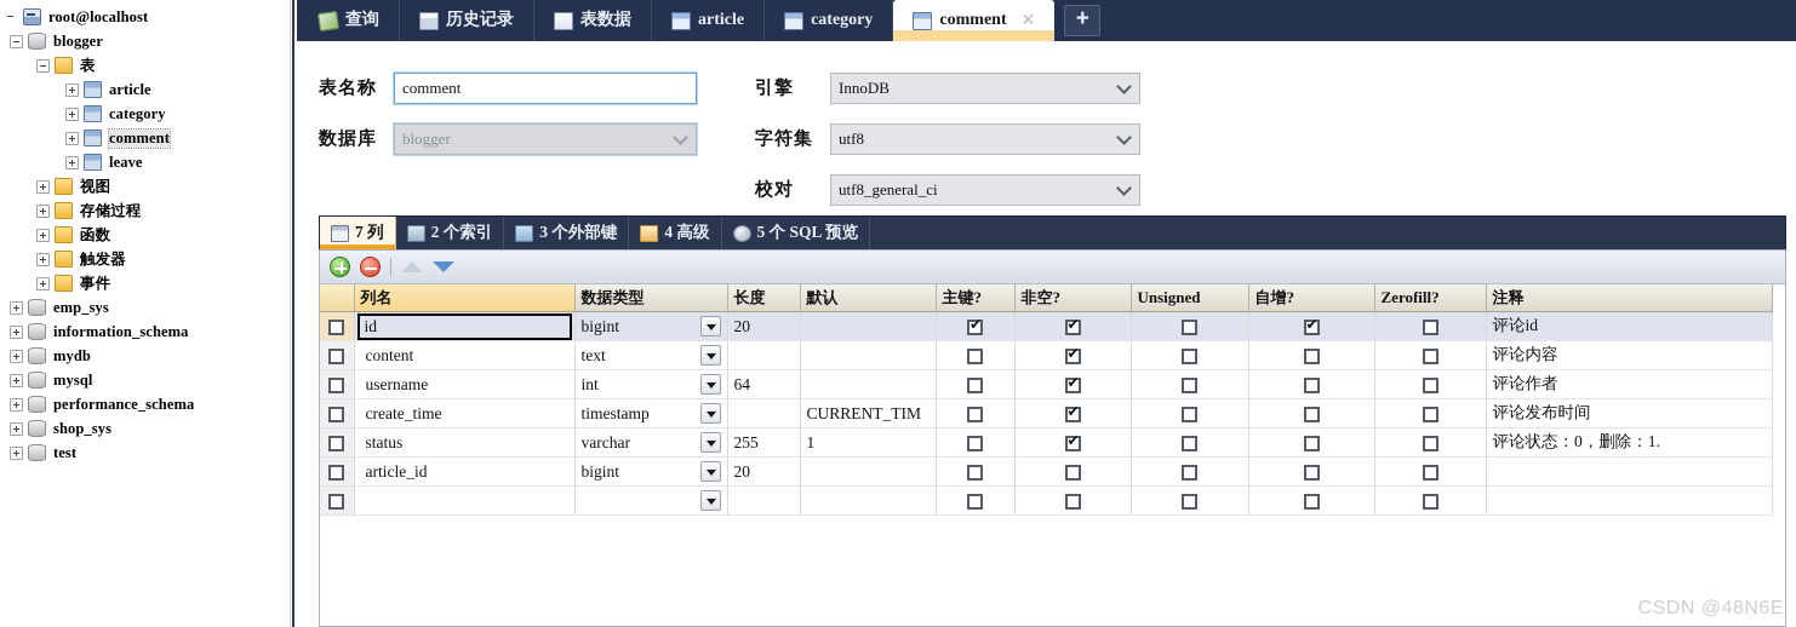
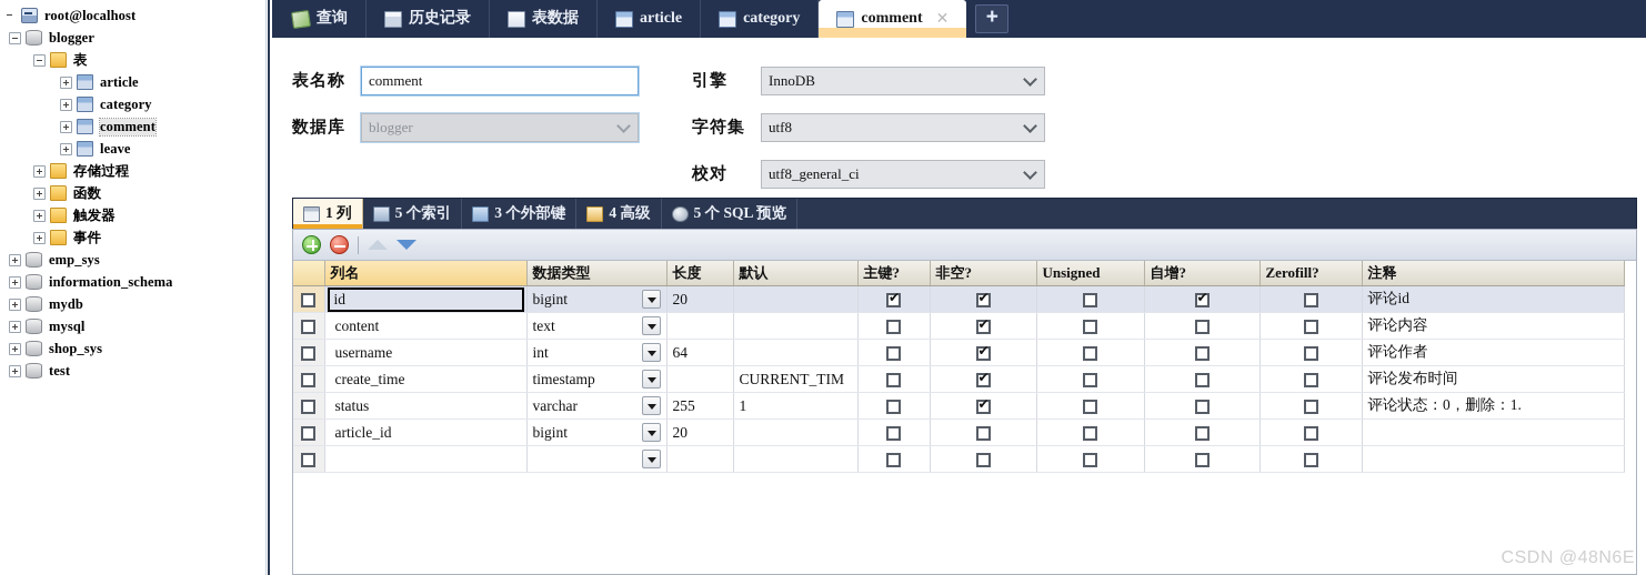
  root@localhost
  blogger
  表
  article
  category
  comment
  leave
- 视图
  存储过程
  函数
  触发器
  事件
  emp_sys
  information_schema
  mydb
  mysql
- performance_schema
  shop_sys
  test
  查询
  历史记录
  表数据
  article
  category
  comment
  ✕
  +
  表名称
  comment
  数据库
  blogger
  引擎
  InnoDB
  字符集
  utf8
  校对
  utf8_general_ci
- 7 列
+ 1 列
- 2 个索引
+ 5 个索引
  3 个外部键
  4 高级
  5 个 SQL 预览
  	列名	数据类型	长度	默认	主键?	非空?	Unsigned	自增?	Zerofill?	注释
  	id	bigint	20							评论id
  	content	text								评论内容
  	username	int	64							评论作者
  	create_time	timestamp		CURRENT_TIM						评论发布时间
  	status	varchar	255	1						评论状态：0，删除：1.
  	article_id	bigint	20
  CSDN @48N6E
